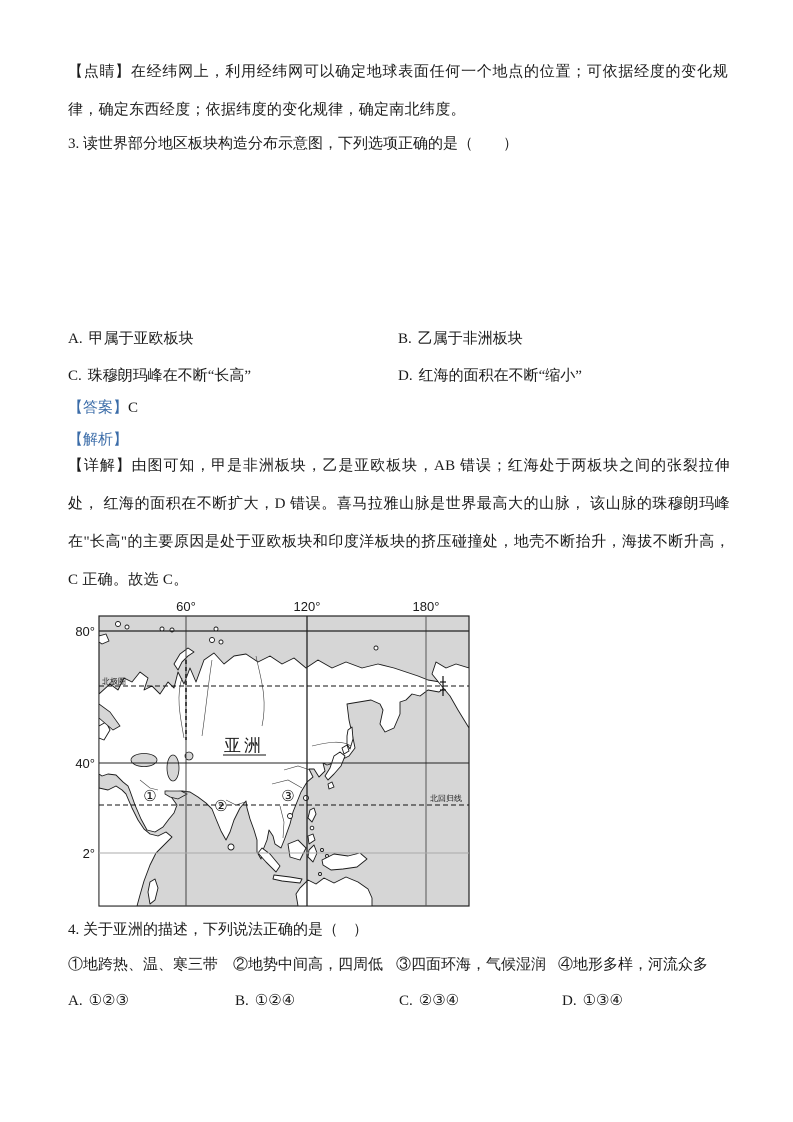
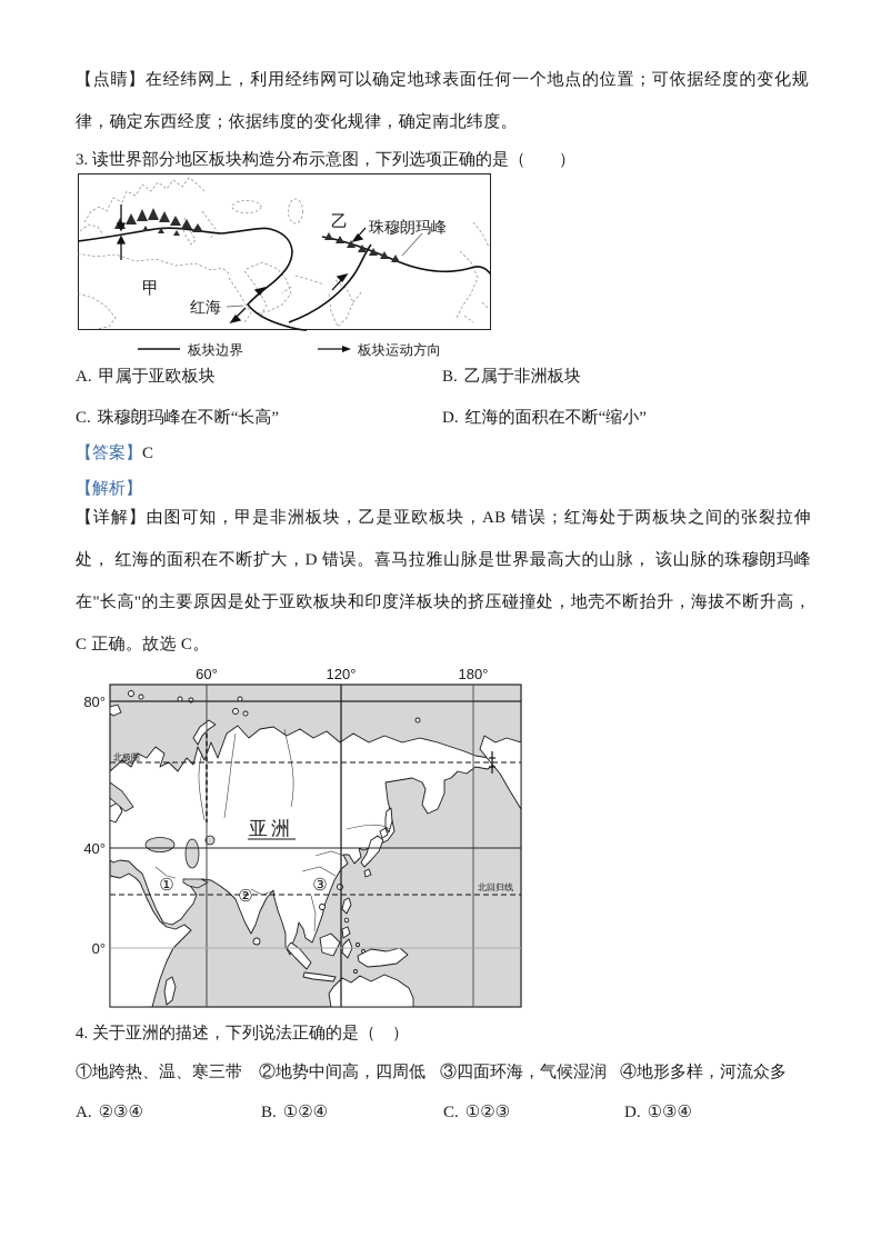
  【点睛】在经纬网上，利用经纬网可以确定地球表面任何一个地点的位置；可依据经度的变化规律，确定东西经度；依据纬度的变化规律，确定南北纬度。
  3. 读世界部分地区板块构造分布示意图，下列选项正确的是（ ）
+ 甲
+ 乙
+ 红海
+ 珠穆朗玛峰
+ 板块边界
+ 板块运动方向
  A. 甲属于亚欧板块
  B. 乙属于非洲板块
  C. 珠穆朗玛峰在不断“长高”
  D. 红海的面积在不断“缩小”
  【答案】C
  【解析】
  【详解】由图可知，甲是非洲板块，乙是亚欧板块，AB 错误；红海处于两板块之间的张裂拉伸处， 红海的面积在不断扩大，D 错误。喜马拉雅山脉是世界最高大的山脉， 该山脉的珠穆朗玛峰在"长高"的主要原因是处于亚欧板块和印度洋板块的挤压碰撞处，地壳不断抬升，海拔不断升高，C 正确。故选 C。
  60°
  120°
  180°
  80°
  40°
- 2°
+ 0°
  亚洲
  北极圈
  北回归线
  ①
  ②
  ③
  4. 关于亚洲的描述，下列说法正确的是（ ）
  ①地跨热、温、寒三带
  ②地势中间高，四周低
  ③四面环海，气候湿润
  ④地形多样，河流众多
- A. ①②③
+ A. ②③④
  B. ①②④
- C. ②③④
+ C. ①②③
  D. ①③④
